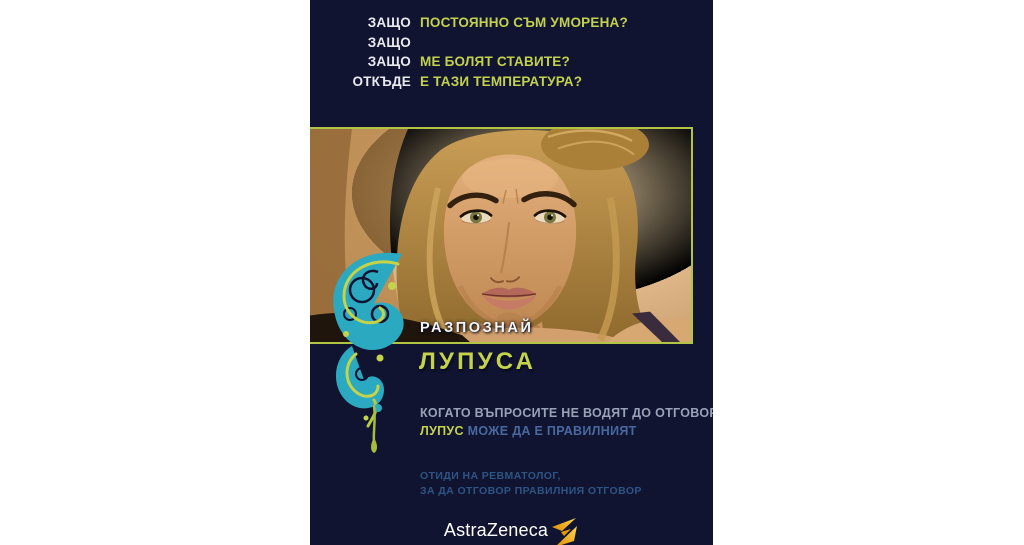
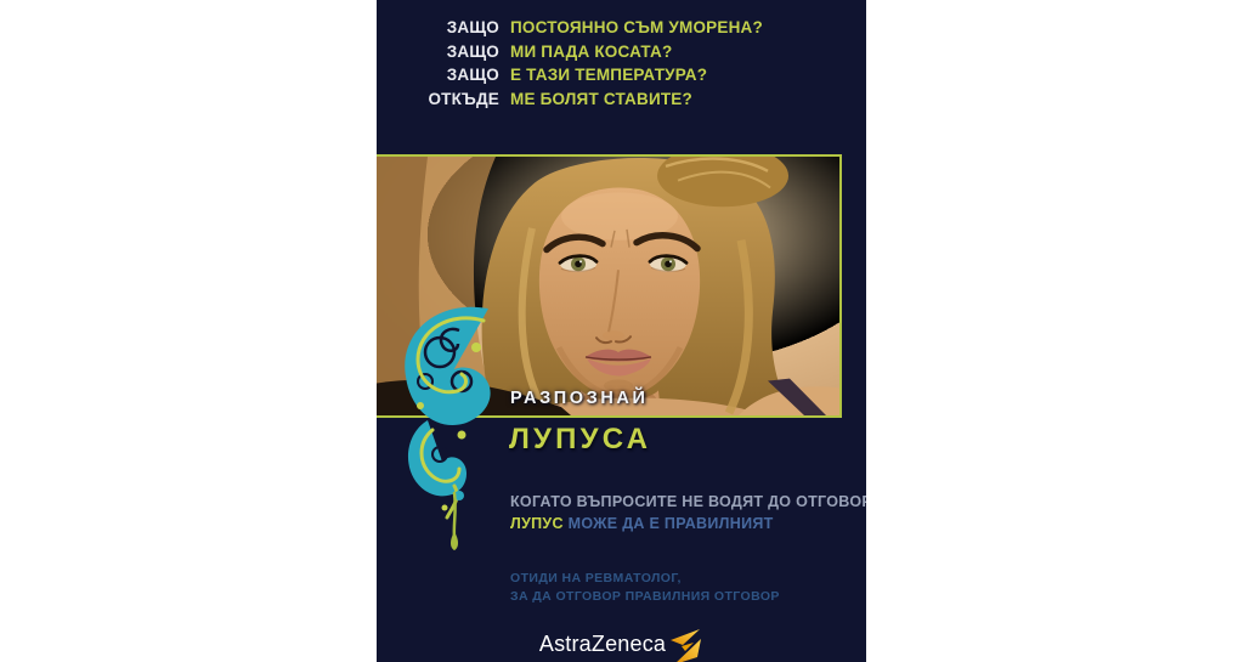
  ЗАЩО
  ПОСТОЯННО СЪМ УМОРЕНА?
  ЗАЩО
+ МИ ПАДА КОСАТА?
  ЗАЩО
- МЕ БОЛЯТ СТАВИТЕ?
+ Е ТАЗИ ТЕМПЕРАТУРА?
  ОТКЪДЕ
- Е ТАЗИ ТЕМПЕРАТУРА?
+ МЕ БОЛЯТ СТАВИТЕ?
  РАЗПОЗНАЙ
  ЛУПУСА
  КОГАТО ВЪПРОСИТЕ НЕ ВОДЯТ ДО ОТГОВОР
  ЛУПУС МОЖЕ ДА Е ПРАВИЛНИЯТ
  ОТИДИ НА РЕВМАТОЛОГ,
  ЗА ДА ОТГОВОР ПРАВИЛНИЯ ОТГОВОР
  AstraZeneca
